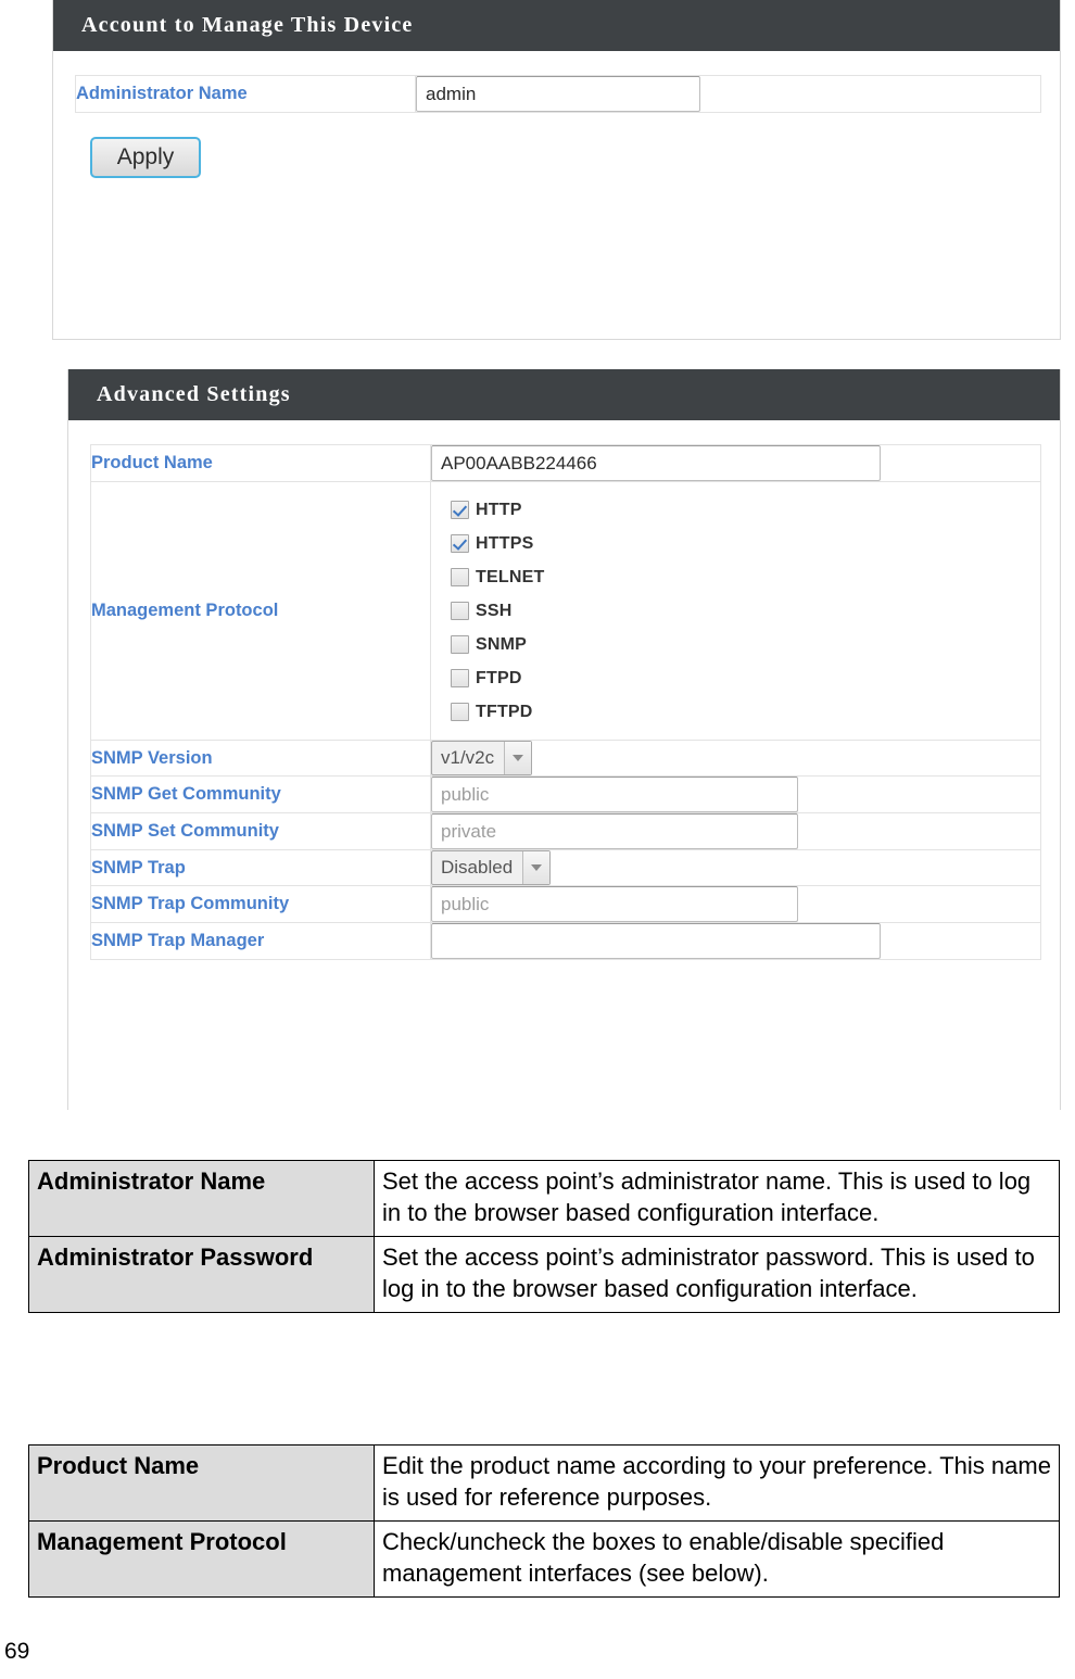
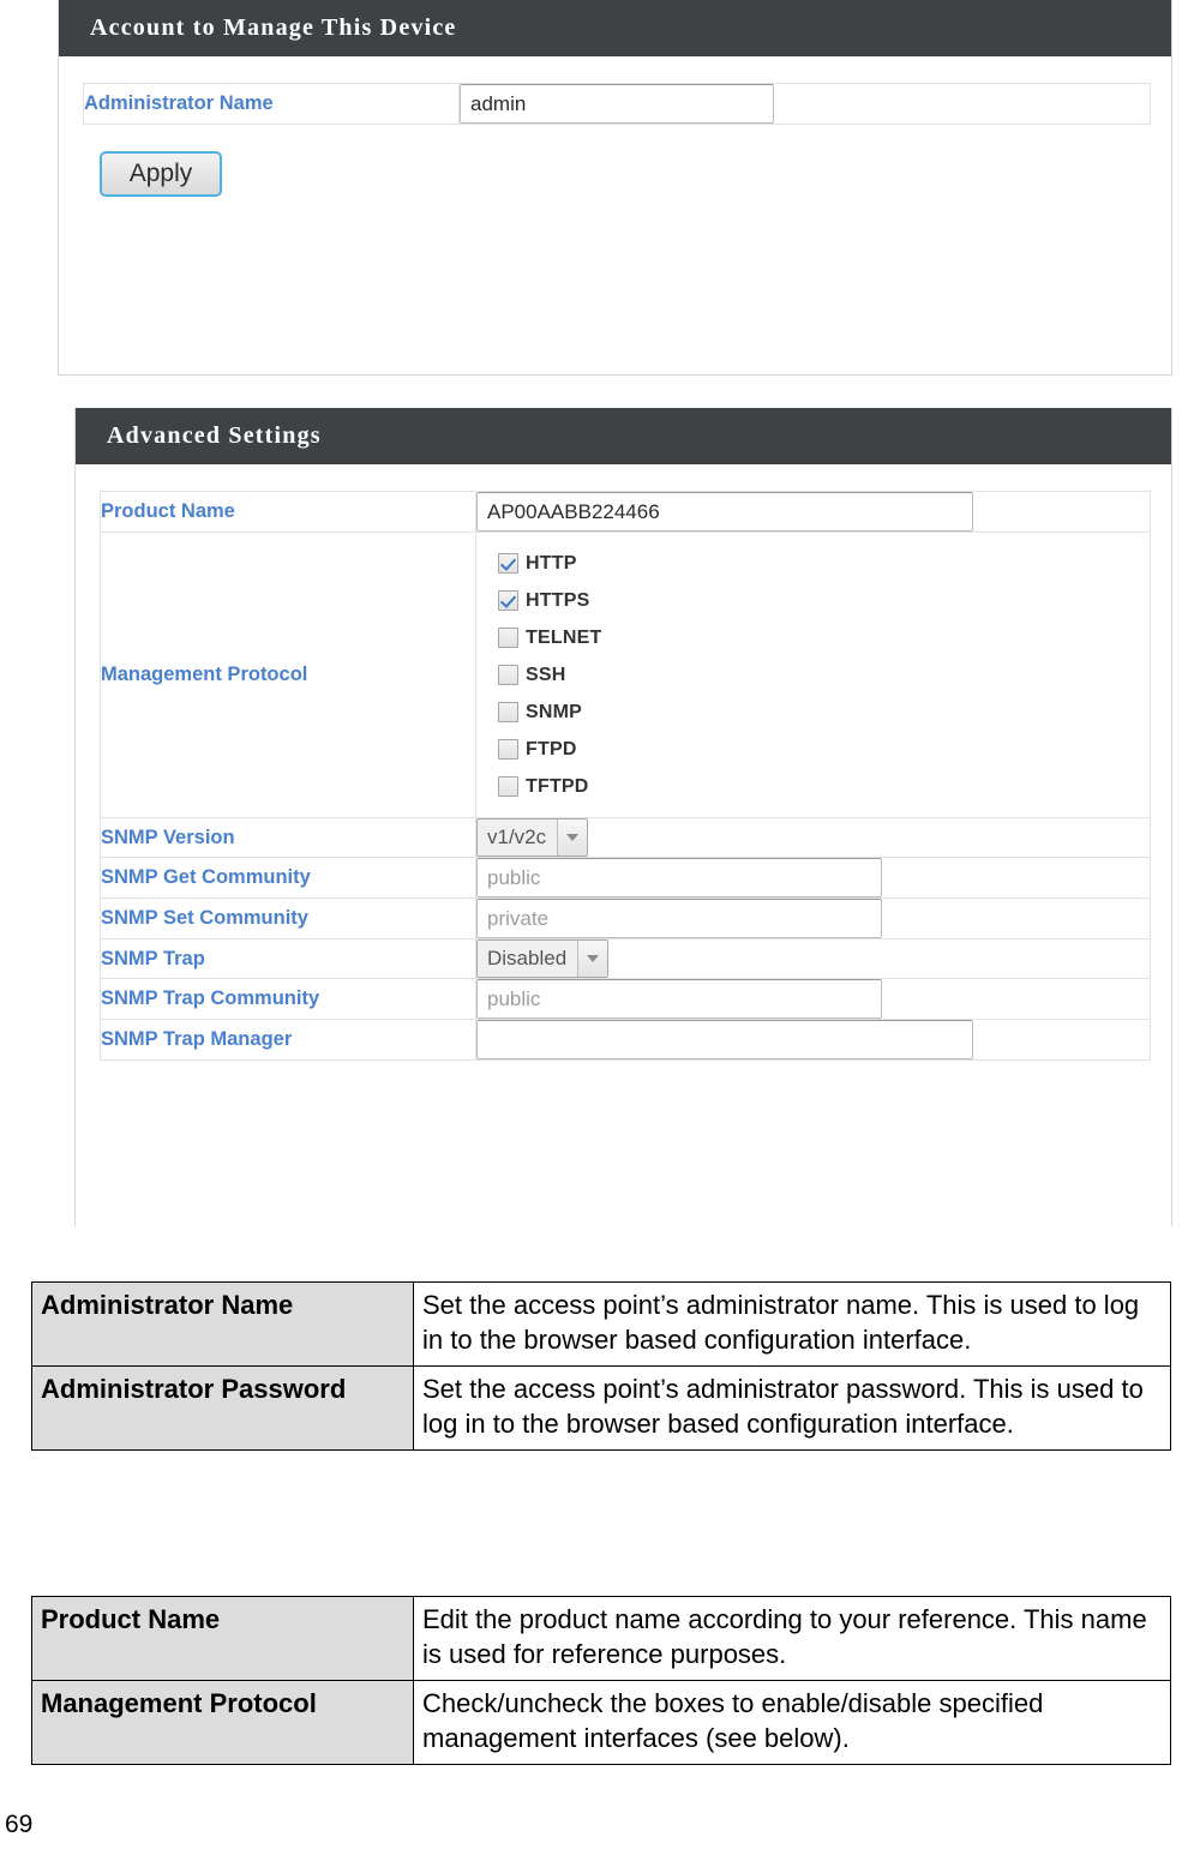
  Account to Manage This Device
  Administrator Name	admin
  Apply
  Advanced Settings
  Product Name	AP00AABB224466
  Management Protocol	HTTPHTTPSTELNETSSHSNMPFTPDTFTPD
  SNMP Version	v1/v2c
  SNMP Get Community	public
  SNMP Set Community	private
  SNMP Trap	Disabled
  SNMP Trap Community	public
  SNMP Trap Manager
  Administrator Name	Set the access point’s administrator name. This is used to log in to the browser based configuration interface.
  Administrator Password	Set the access point’s administrator password. This is used to log in to the browser based configuration interface.
- Product Name	Edit the product name according to your preference. This name is used for reference purposes.
+ Product Name	Edit the product name according to your reference. This name is used for reference purposes.
  Management Protocol	Check/uncheck the boxes to enable/disable specified management interfaces (see below).
  69
